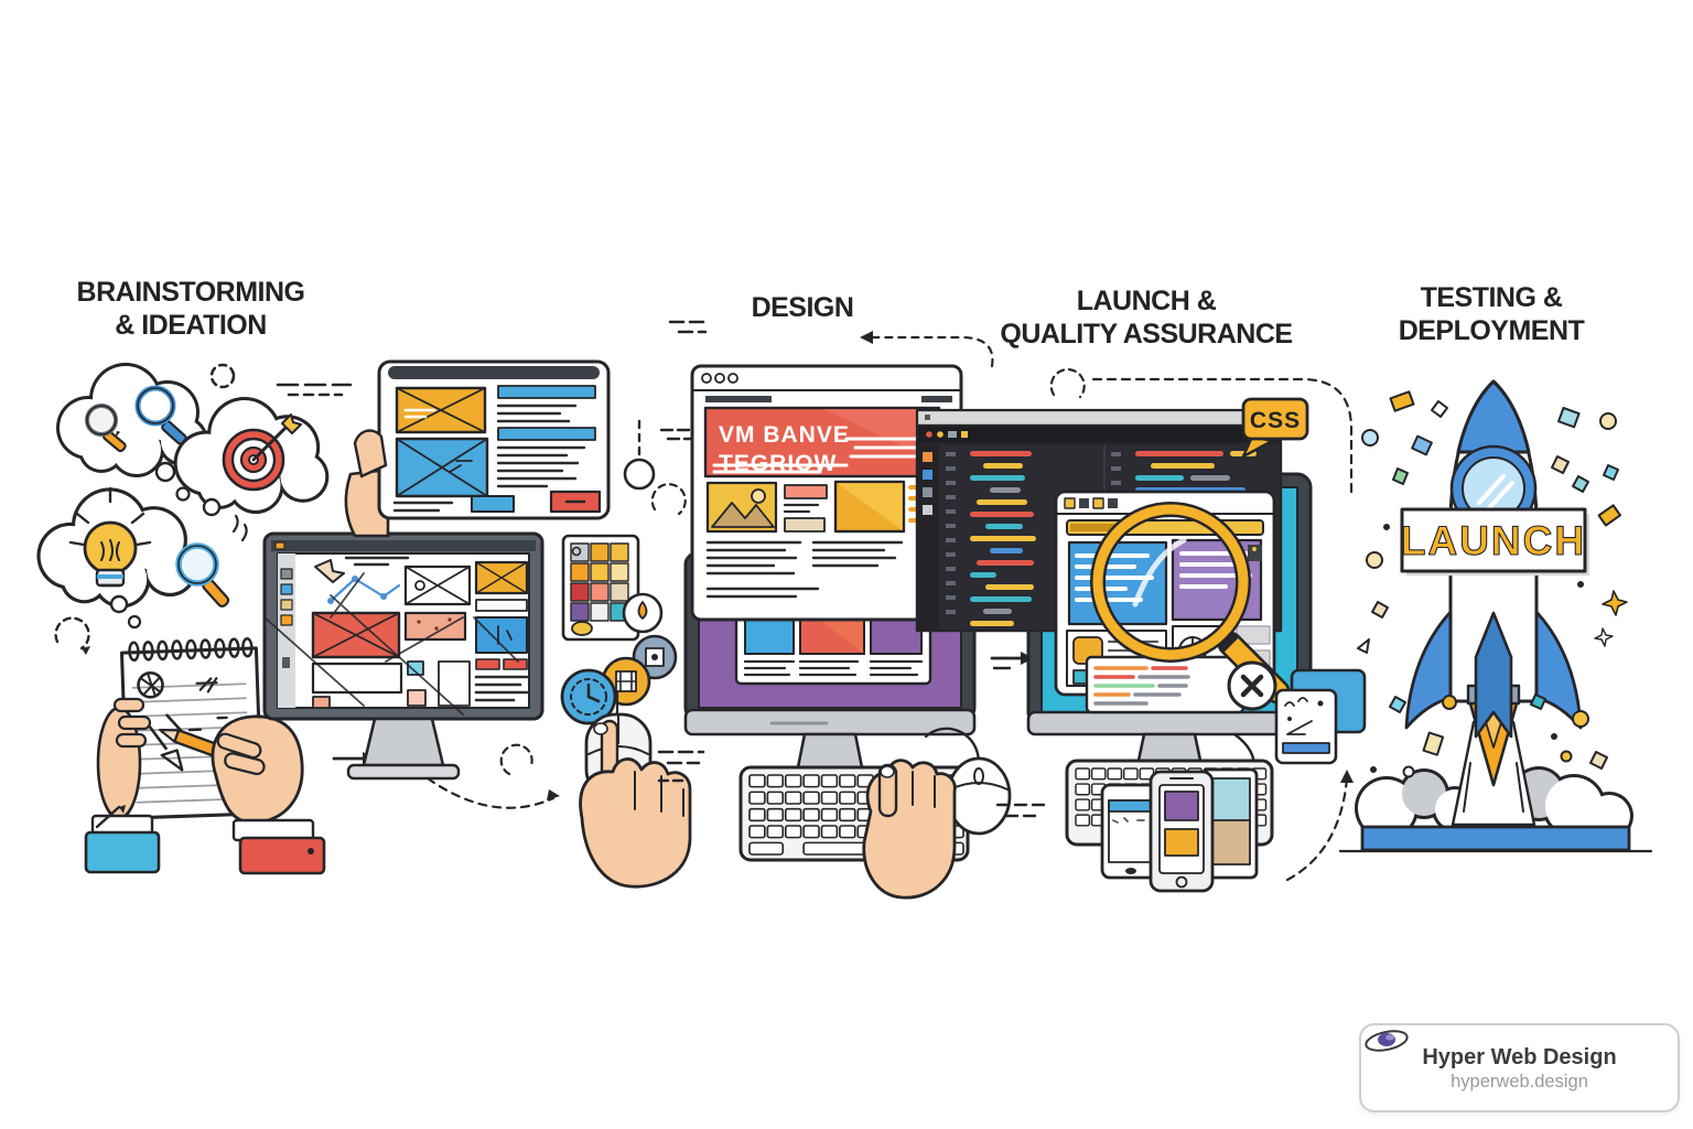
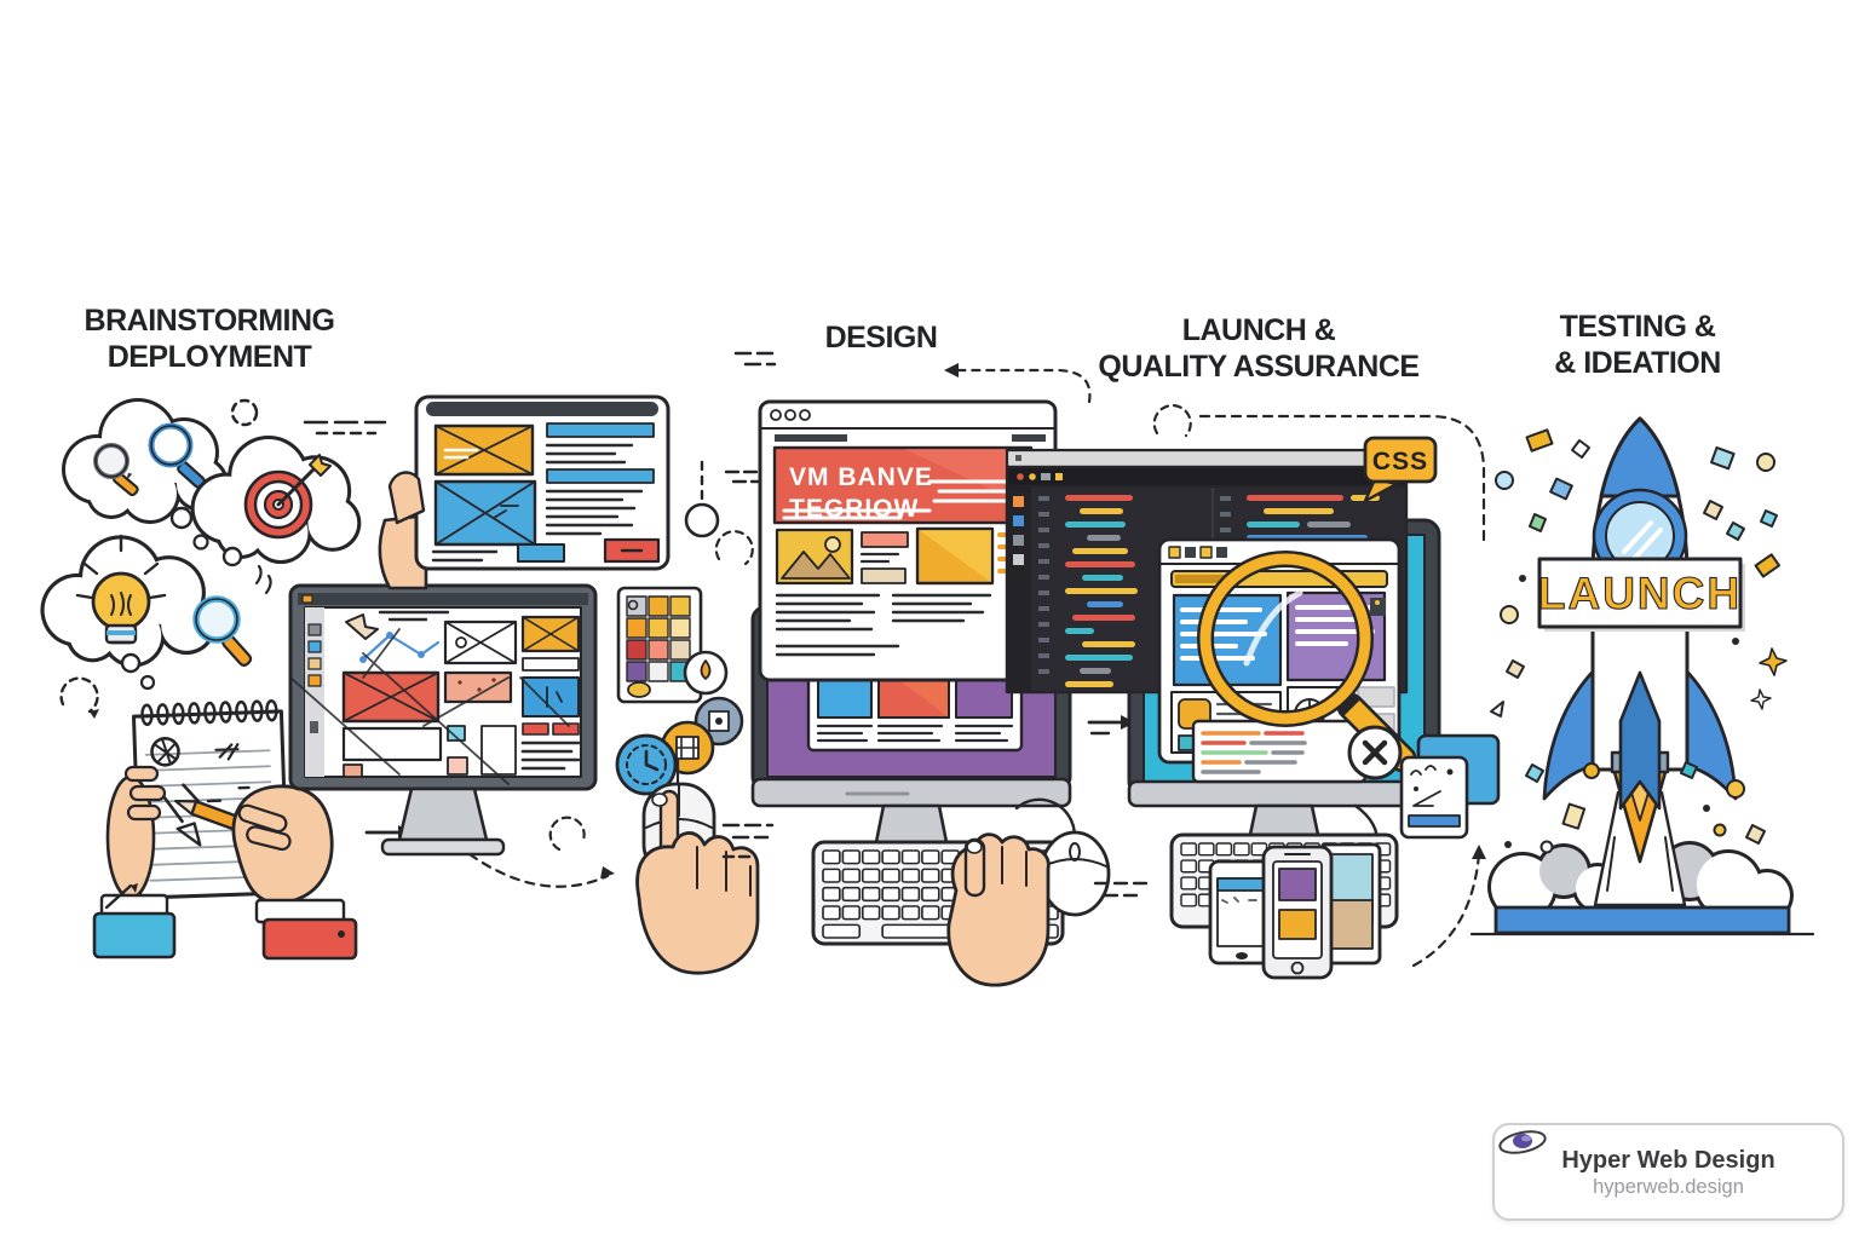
  CSS
  LAUNCH
  BRAINSTORMING
- & IDEATION
+ DEPLOYMENT
  DESIGN
  LAUNCH &
  QUALITY ASSURANCE
  TESTING &
- DEPLOYMENT
+ & IDEATION
  VM BANVE
  TEGRIOW
  Hyper Web Design
  hyperweb.design
